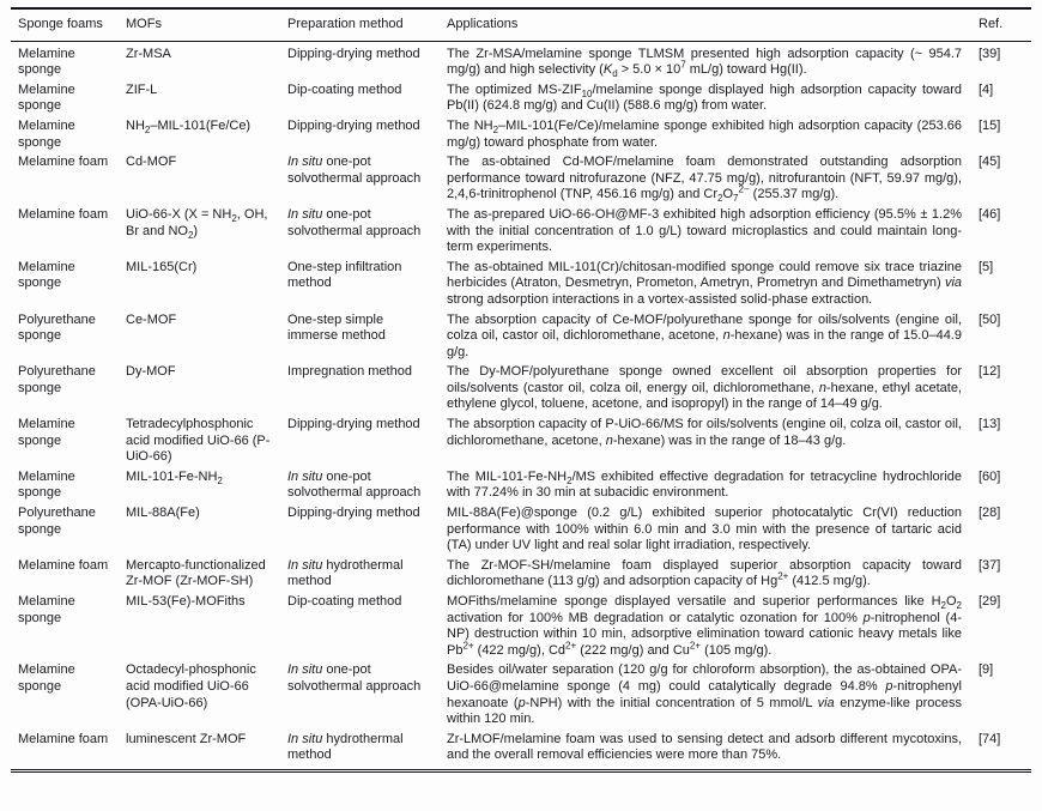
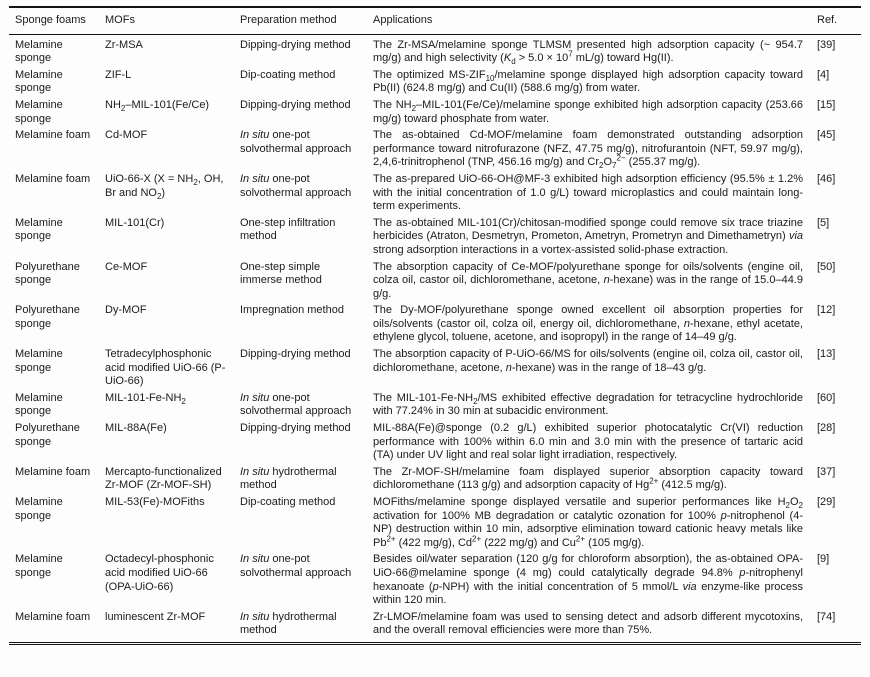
  Sponge foams	MOFs	Preparation method	Applications	Ref.
  Melamine sponge	Zr-MSA	Dipping-drying method	The Zr-MSA/melamine sponge TLMSM presented high adsorption capacity (~ 954.7 mg/g) and high selectivity (Kd > 5.0 × 107 mL/g) toward Hg(II).	[39]
  Melamine sponge	ZIF-L	Dip-coating method	The optimized MS-ZIF10/melamine sponge displayed high adsorption capacity toward Pb(II) (624.8 mg/g) and Cu(II) (588.6 mg/g) from water.	[4]
  Melamine sponge	NH2–MIL-101(Fe/Ce)	Dipping-drying method	The NH2–MIL-101(Fe/Ce)/melamine sponge exhibited high adsorption capacity (253.66 mg/g) toward phosphate from water.	[15]
  Melamine foam	Cd-MOF	In situ one-pot solvothermal approach	The as-obtained Cd-MOF/melamine foam demonstrated outstanding adsorption performance toward nitrofurazone (NFZ, 47.75 mg/g), nitrofurantoin (NFT, 59.97 mg/g), 2,4,6-trinitrophenol (TNP, 456.16 mg/g) and Cr2O72− (255.37 mg/g).	[45]
  Melamine foam	UiO-66-X (X = NH2, OH, Br and NO2)	In situ one-pot solvothermal approach	The as-prepared UiO-66-OH@MF-3 exhibited high adsorption efficiency (95.5% ± 1.2% with the initial concentration of 1.0 g/L) toward microplastics and could maintain long-term experiments.	[46]
- Melamine sponge	MIL-165(Cr)	One-step infiltration method	The as-obtained MIL-101(Cr)/chitosan-modified sponge could remove six trace triazine herbicides (Atraton, Desmetryn, Prometon, Ametryn, Prometryn and Dimethametryn) via strong adsorption interactions in a vortex-assisted solid-phase extraction.	[5]
+ Melamine sponge	MIL-101(Cr)	One-step infiltration method	The as-obtained MIL-101(Cr)/chitosan-modified sponge could remove six trace triazine herbicides (Atraton, Desmetryn, Prometon, Ametryn, Prometryn and Dimethametryn) via strong adsorption interactions in a vortex-assisted solid-phase extraction.	[5]
  Polyurethane sponge	Ce-MOF	One-step simple immerse method	The absorption capacity of Ce-MOF/polyurethane sponge for oils/solvents (engine oil, colza oil, castor oil, dichloromethane, acetone, n-hexane) was in the range of 15.0–44.9 g/g.	[50]
  Polyurethane sponge	Dy-MOF	Impregnation method	The Dy-MOF/polyurethane sponge owned excellent oil absorption properties for oils/solvents (castor oil, colza oil, energy oil, dichloromethane, n-hexane, ethyl acetate, ethylene glycol, toluene, acetone, and isopropyl) in the range of 14–49 g/g.	[12]
  Melamine sponge	Tetradecylphosphonic acid modified UiO-66 (P-UiO-66)	Dipping-drying method	The absorption capacity of P-UiO-66/MS for oils/solvents (engine oil, colza oil, castor oil, dichloromethane, acetone, n-hexane) was in the range of 18–43 g/g.	[13]
  Melamine sponge	MIL-101-Fe-NH2	In situ one-pot solvothermal approach	The MIL-101-Fe-NH2/MS exhibited effective degradation for tetracycline hydrochloride with 77.24% in 30 min at subacidic environment.	[60]
  Polyurethane sponge	MIL-88A(Fe)	Dipping-drying method	MIL-88A(Fe)@sponge (0.2 g/L) exhibited superior photocatalytic Cr(VI) reduction performance with 100% within 6.0 min and 3.0 min with the presence of tartaric acid (TA) under UV light and real solar light irradiation, respectively.	[28]
  Melamine foam	Mercapto-functionalized Zr-MOF (Zr-MOF-SH)	In situ hydrothermal method	The Zr-MOF-SH/melamine foam displayed superior absorption capacity toward dichloromethane (113 g/g) and adsorption capacity of Hg2+ (412.5 mg/g).	[37]
  Melamine sponge	MIL-53(Fe)-MOFiths	Dip-coating method	MOFiths/melamine sponge displayed versatile and superior performances like H2O2 activation for 100% MB degradation or catalytic ozonation for 100% p-nitrophenol (4-NP) destruction within 10 min, adsorptive elimination toward cationic heavy metals like Pb2+ (422 mg/g), Cd2+ (222 mg/g) and Cu2+ (105 mg/g).	[29]
  Melamine sponge	Octadecyl-phosphonic acid modified UiO-66 (OPA-UiO-66)	In situ one-pot solvothermal approach	Besides oil/water separation (120 g/g for chloroform absorption), the as-obtained OPA-UiO-66@melamine sponge (4 mg) could catalytically degrade 94.8% p-nitrophenyl hexanoate (p-NPH) with the initial concentration of 5 mmol/L via enzyme-like process within 120 min.	[9]
  Melamine foam	luminescent Zr-MOF	In situ hydrothermal method	Zr-LMOF/melamine foam was used to sensing detect and adsorb different mycotoxins, and the overall removal efficiencies were more than 75%.	[74]
